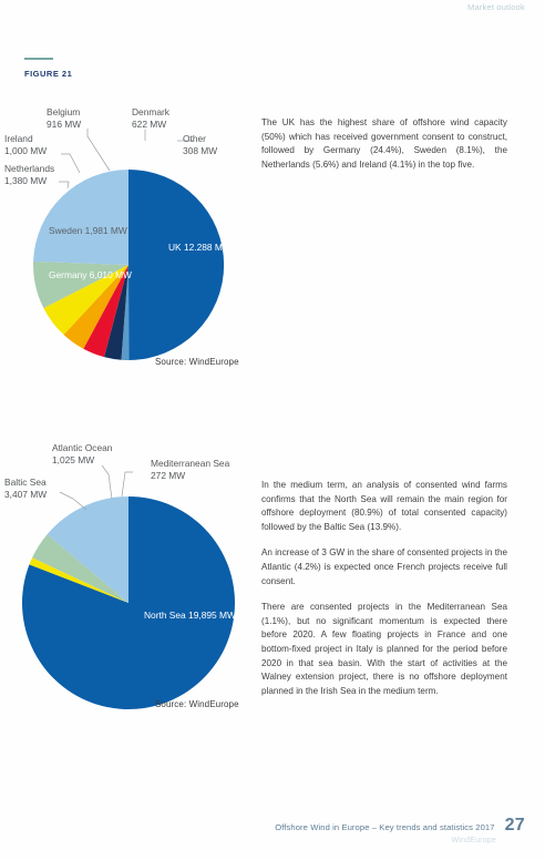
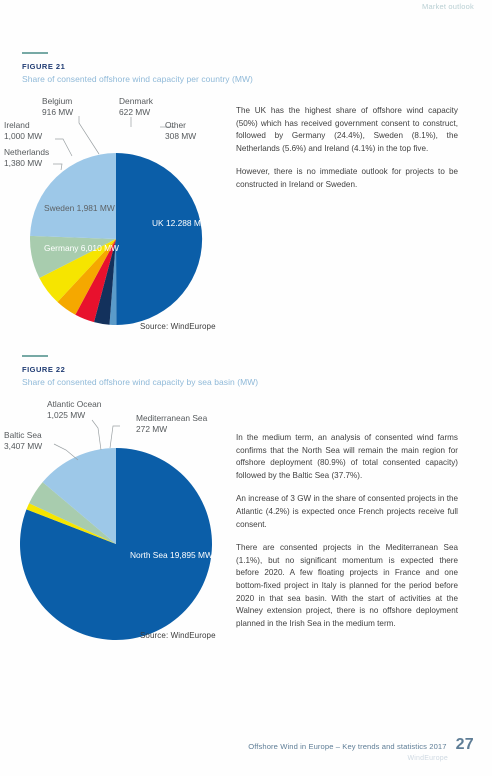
  Market outlook
  FIGURE 21
+ Share of consented offshore wind capacity per country (MW)
  Belgium
  916 MW
  Denmark
  622 MW
  Other
  308 MW
  Ireland
  1,000 MW
  Netherlands
  1,380 MW
  Sweden 1,981 MW
  Germany 6,010 MW
  UK 12.288 MW
  Source: WindEurope
  The UK has the highest share of offshore wind capacity (50%) which has received government consent to construct, followed by Germany (24.4%), Sweden (8.1%), the Netherlands (5.6%) and Ireland (4.1%) in the top five.
+ However, there is no immediate outlook for projects to be constructed in Ireland or Sweden.
+ FIGURE 22
+ Share of consented offshore wind capacity by sea basin (MW)
  Atlantic Ocean
  1,025 MW
  Mediterranean Sea
  272 MW
  Baltic Sea
  3,407 MW
  North Sea 19,895 MW
  Source: WindEurope
- In the medium term, an analysis of consented wind farms confirms that the North Sea will remain the main region for offshore deployment (80.9%) of total consented capacity) followed by the Baltic Sea (13.9%).
+ In the medium term, an analysis of consented wind farms confirms that the North Sea will remain the main region for offshore deployment (80.9%) of total consented capacity) followed by the Baltic Sea (37.7%).
  An increase of 3 GW in the share of consented projects in the Atlantic (4.2%) is expected once French projects receive full consent.
  There are consented projects in the Mediterranean Sea (1.1%), but no significant momentum is expected there before 2020. A few floating projects in France and one bottom-fixed project in Italy is planned for the period before 2020 in that sea basin. With the start of activities at the Walney extension project, there is no offshore deployment planned in the Irish Sea in the medium term.
  Offshore Wind in Europe – Key trends and statistics 2017
  27
